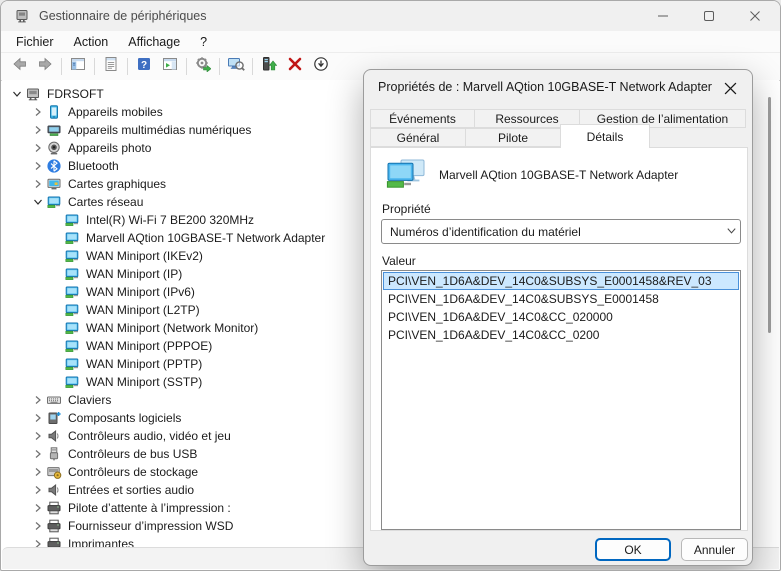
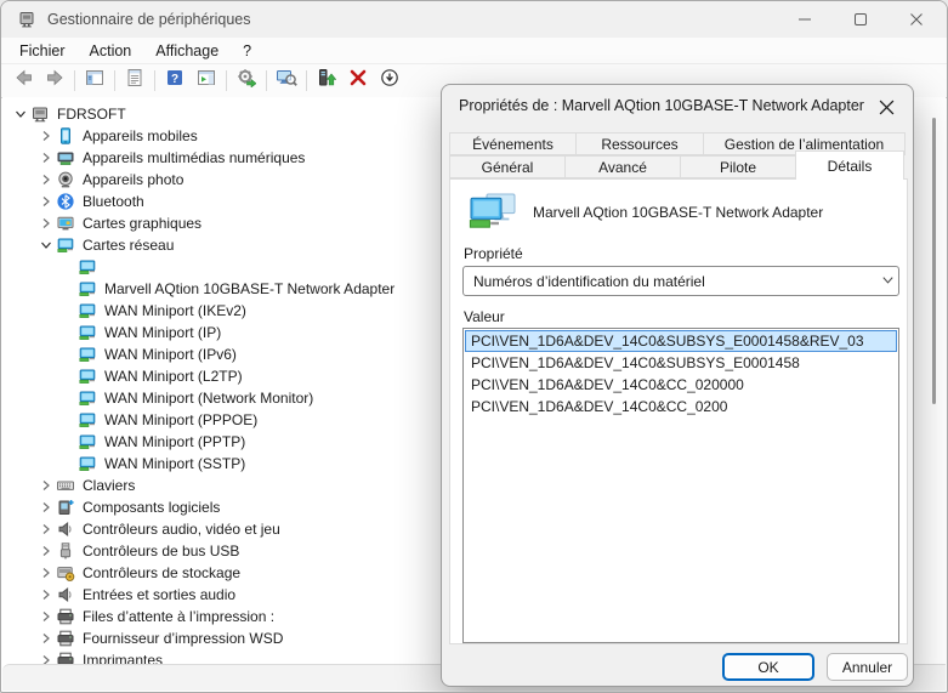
  Gestionnaire de périphériques
  Fichier
  Action
  Affichage
  ?
  ?
  FDRSOFT
  Appareils mobiles
  Appareils multimédias numériques
  Appareils photo
  Bluetooth
  Cartes graphiques
  Cartes réseau
- Intel(R) Wi-Fi 7 BE200 320MHz
  Marvell AQtion 10GBASE-T Network Adapter
  WAN Miniport (IKEv2)
  WAN Miniport (IP)
  WAN Miniport (IPv6)
  WAN Miniport (L2TP)
  WAN Miniport (Network Monitor)
  WAN Miniport (PPPOE)
  WAN Miniport (PPTP)
  WAN Miniport (SSTP)
  Claviers
  Composants logiciels
  Contrôleurs audio, vidéo et jeu
  Contrôleurs de bus USB
  Contrôleurs de stockage
  Entrées et sorties audio
- Pilote d’attente à l’impression :
+ Files d’attente à l’impression :
  Fournisseur d’impression WSD
  Imprimantes
  Propriétés de : Marvell AQtion 10GBASE-T Network Adapter
  Événements
  Ressources
  Gestion de l’alimentation
  Général
+ Avancé
  Pilote
  Détails
  Marvell AQtion 10GBASE-T Network Adapter
  Propriété
  Numéros d’identification du matériel
  Valeur
  PCI\VEN_1D6A&DEV_14C0&SUBSYS_E0001458&REV_03
  PCI\VEN_1D6A&DEV_14C0&SUBSYS_E0001458
  PCI\VEN_1D6A&DEV_14C0&CC_020000
  PCI\VEN_1D6A&DEV_14C0&CC_0200
  OK
  Annuler
